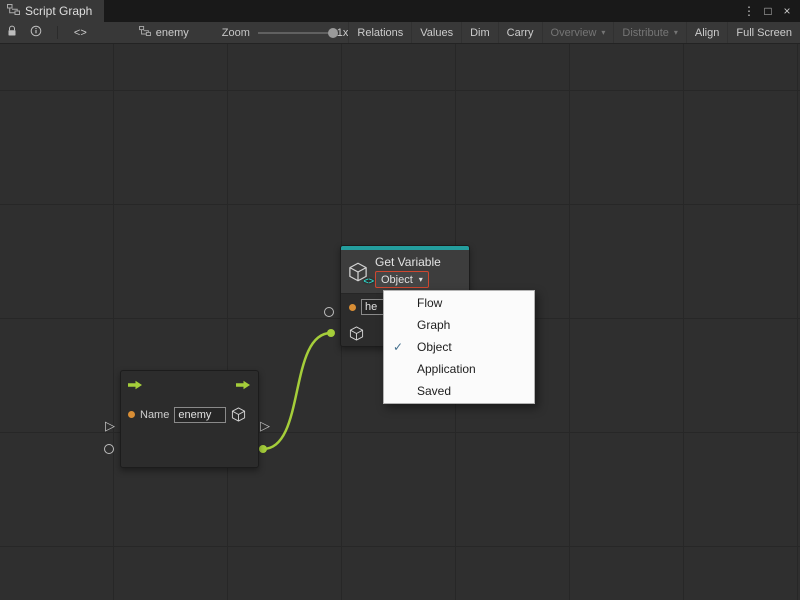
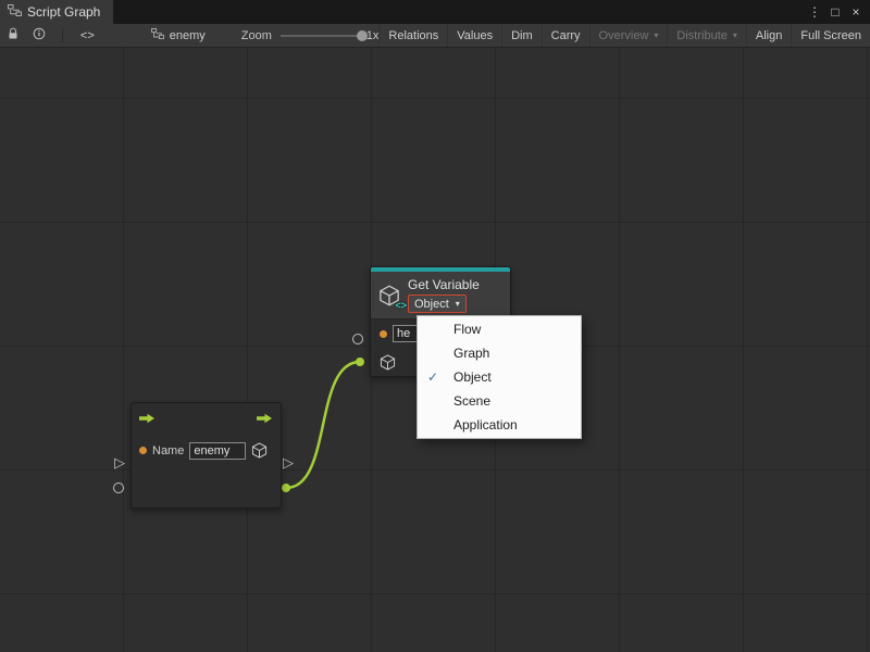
  Script Graph
  ⋮
  □
  ×
  <>
  enemy
  Zoom
  1x
  Relations
  Values
  Dim
  Carry
  Overview
  ▾
  Distribute
  ▾
  Align
  Full Screen
  ▷
  ▷
  Name
  enemy
  <>
  Get Variable
  Object
  ▾
  he
  Flow
  Graph
  ✓
  Object
+ Scene
  Application
- Saved
